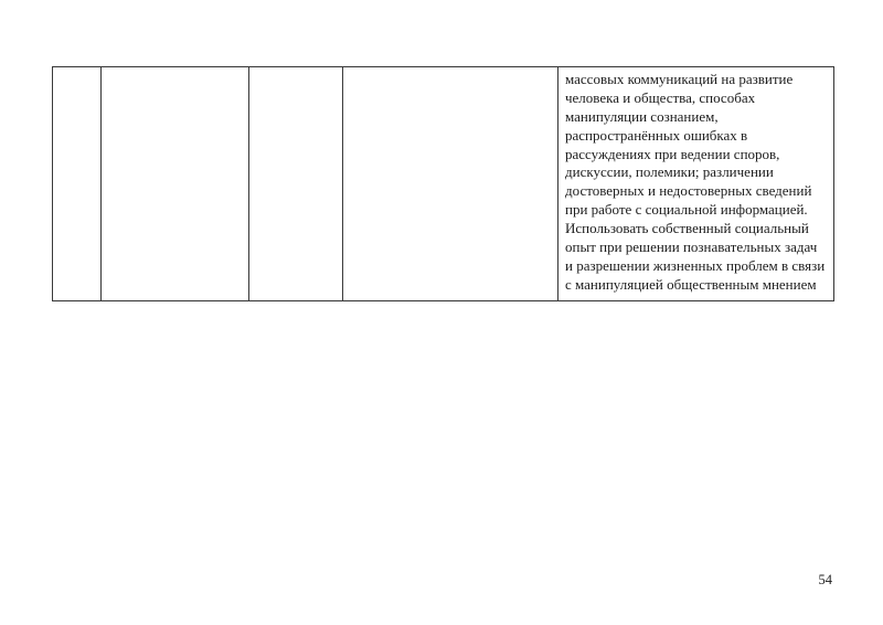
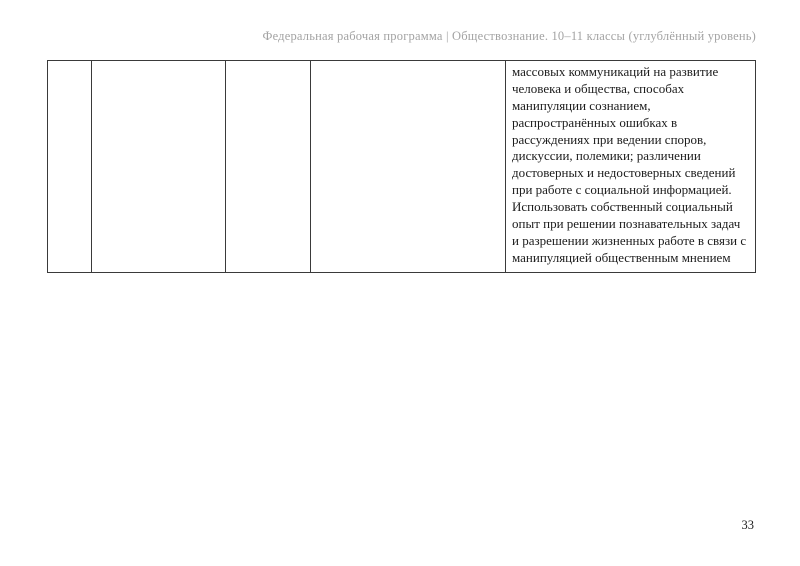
+ Федеральная рабочая программа | Обществознание. 10–11 классы (углублённый уровень)
- 				массовых коммуникаций на развитие человека и общества, способах манипуляции сознанием, распространённых ошибках в рассуждениях при ведении споров, дискуссии, полемики; различении достоверных и недостоверных сведений при работе с социальной информацией. Использовать собственный социальный опыт при решении познавательных задач и разрешении жизненных проблем в связи с манипуляцией общественным мнением
+ 				массовых коммуникаций на развитие человека и общества, способах манипуляции сознанием, распространённых ошибках в рассуждениях при ведении споров, дискуссии, полемики; различении достоверных и недостоверных сведений при работе с социальной информацией. Использовать собственный социальный опыт при решении познавательных задач и разрешении жизненных работе в связи с манипуляцией общественным мнением
- 54
+ 33
